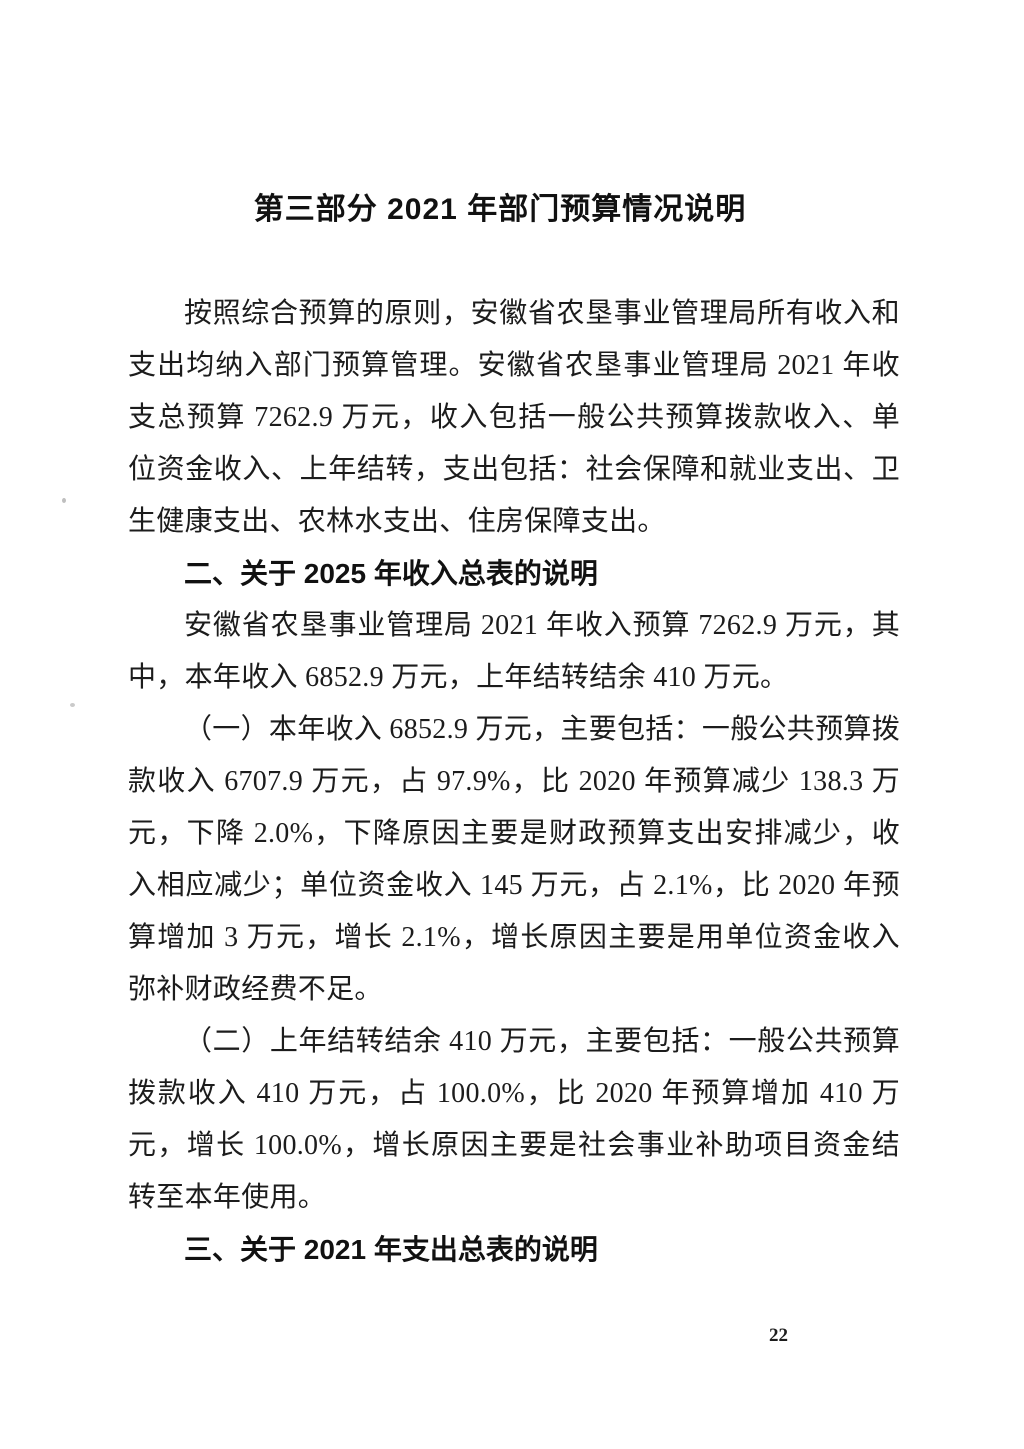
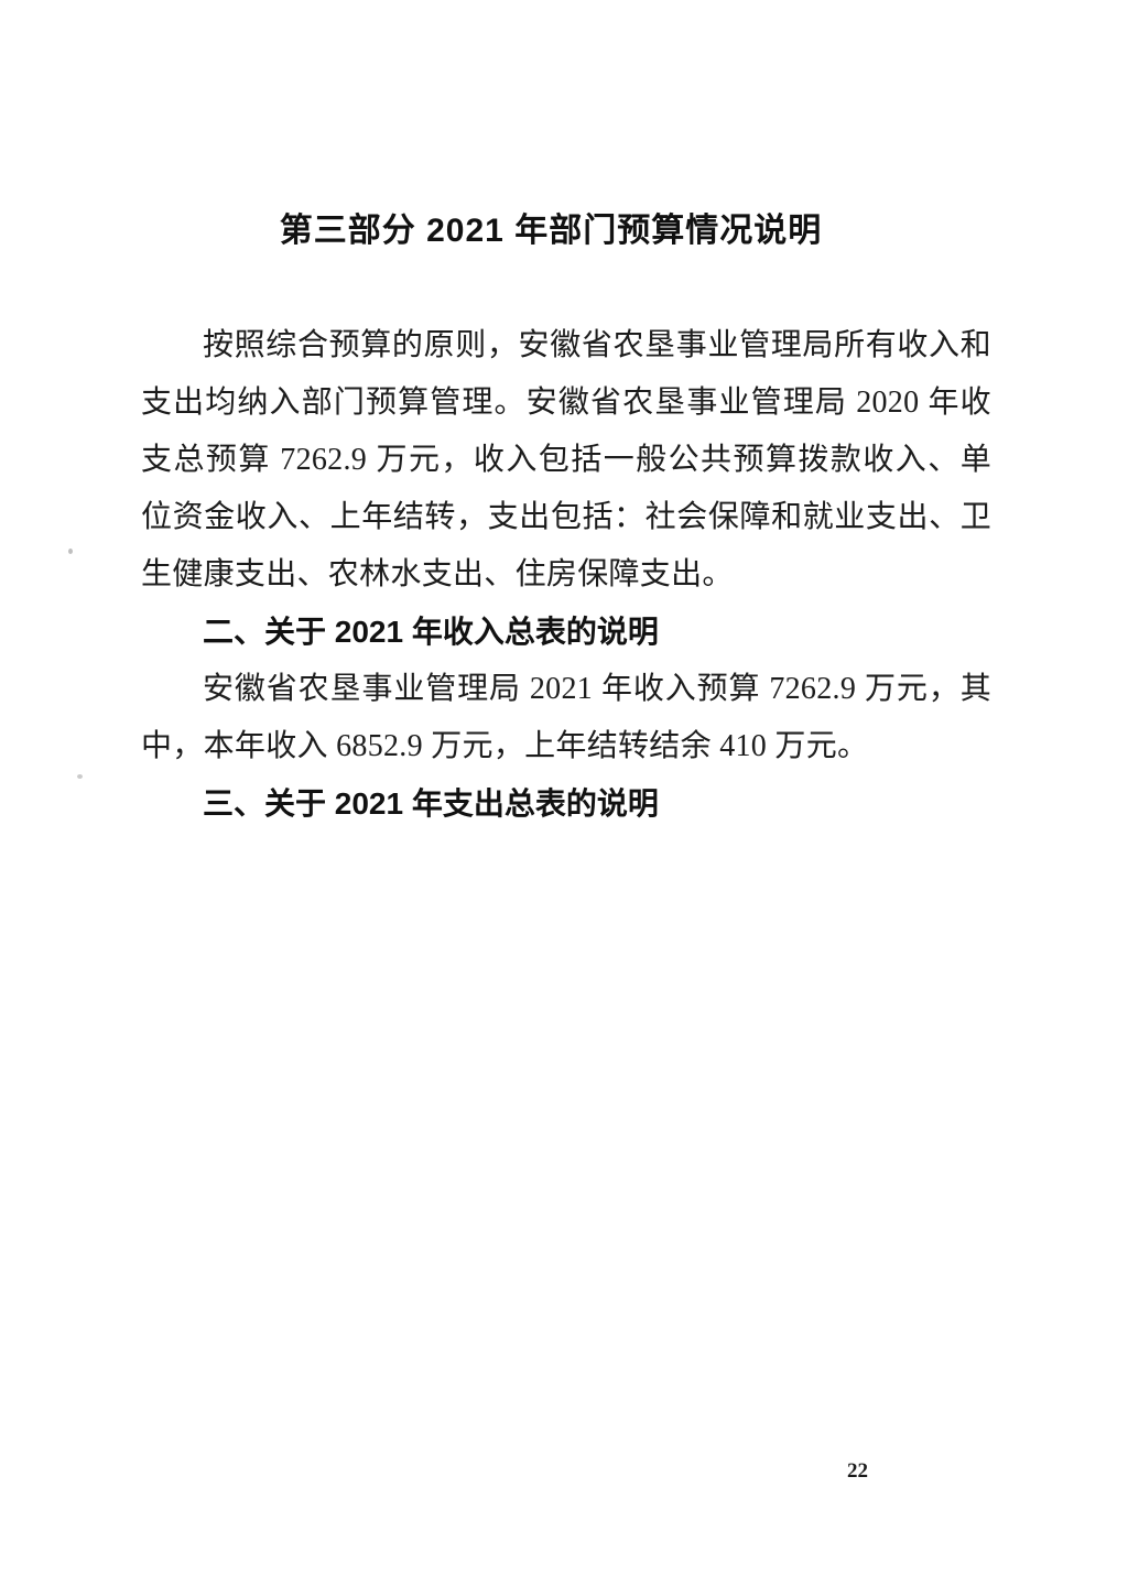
  第三部分 2021 年部门预算情况说明
- 按照综合预算的原则，安徽省农垦事业管理局所有收入和支出均纳入部门预算管理。安徽省农垦事业管理局 2021 年收支总预算 7262.9 万元，收入包括一般公共预算拨款收入、单位资金收入、上年结转，支出包括：社会保障和就业支出、卫生健康支出、农林水支出、住房保障支出。
+ 按照综合预算的原则，安徽省农垦事业管理局所有收入和支出均纳入部门预算管理。安徽省农垦事业管理局 2020 年收支总预算 7262.9 万元，收入包括一般公共预算拨款收入、单位资金收入、上年结转，支出包括：社会保障和就业支出、卫生健康支出、农林水支出、住房保障支出。
- 二、关于 2025 年收入总表的说明
+ 二、关于 2021 年收入总表的说明
  安徽省农垦事业管理局 2021 年收入预算 7262.9 万元，其中，本年收入 6852.9 万元，上年结转结余 410 万元。
- （一）本年收入 6852.9 万元，主要包括：一般公共预算拨款收入 6707.9 万元，占 97.9%，比 2020 年预算减少 138.3 万元，下降 2.0%，下降原因主要是财政预算支出安排减少，收入相应减少；单位资金收入 145 万元，占 2.1%，比 2020 年预算增加 3 万元，增长 2.1%，增长原因主要是用单位资金收入弥补财政经费不足。
- （二）上年结转结余 410 万元，主要包括：一般公共预算拨款收入 410 万元，占 100.0%，比 2020 年预算增加 410 万元，增长 100.0%，增长原因主要是社会事业补助项目资金结转至本年使用。
  三、关于 2021 年支出总表的说明
  22
